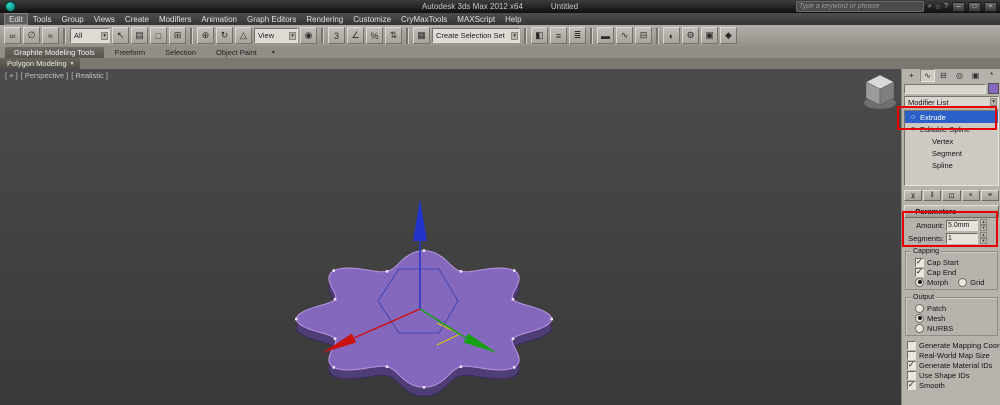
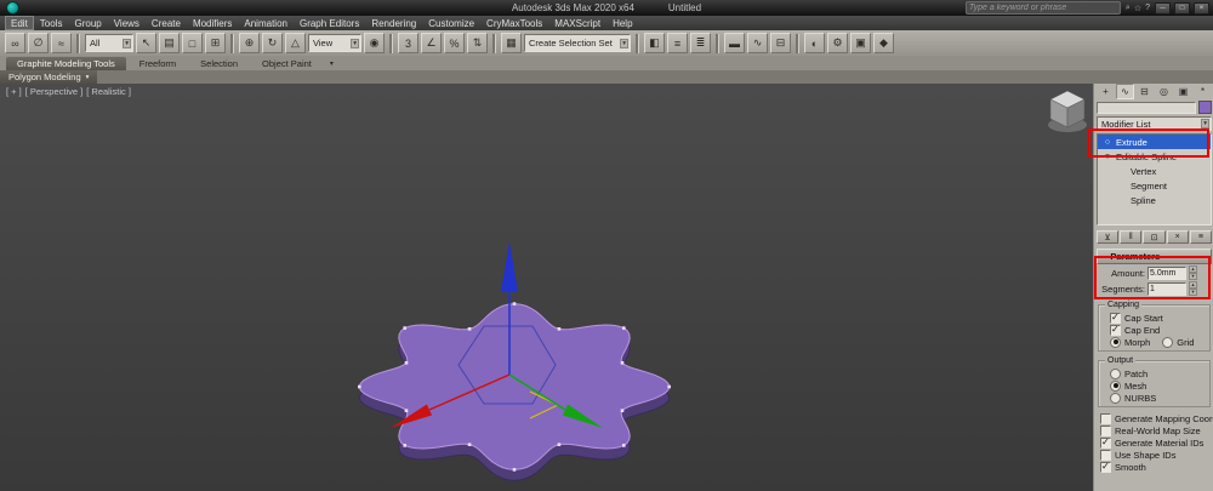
- Autodesk 3ds Max 2012 x64
+ Autodesk 3ds Max 2020 x64
  Untitled
  Edit
  Tools
  Group
  Views
  Create
  Modifiers
  Animation
  Graph Editors
  Rendering
  Customize
  CryMaxTools
  MAXScript
  Help
  ∞
  ∅
  ≈
  All
  ↖
  ▤
  □
  ⊞
  ⊕
  ↻
  △
  View
  ◉
  3
  ∠
  %
  ⇅
  ▦
  Create Selection Set
  ◧
  ≡
  ≣
  ▬
  ∿
  ⊟
  ◐
  ⚙
  ▣
  ◆
  Graphite Modeling Tools
  Freeform
  Selection
  Object Paint
  Polygon Modeling
  [ + ]
  [ Perspective ]
  [ Realistic ]
  +
  ∿
  ⊟
  ◎
  ▣
  *
  Modifier List
  Extrude
  Editable Spline
  Vertex
  Segment
  Spline
  −
  Parameters
  Amount:
  Segments:
  Cap Start
  Cap End
  Morph
  Grid
  Patch
  Mesh
  NURBS
  Generate Mapping Coor
  Real-World Map Size
  Generate Material IDs
  Use Shape IDs
  Smooth
